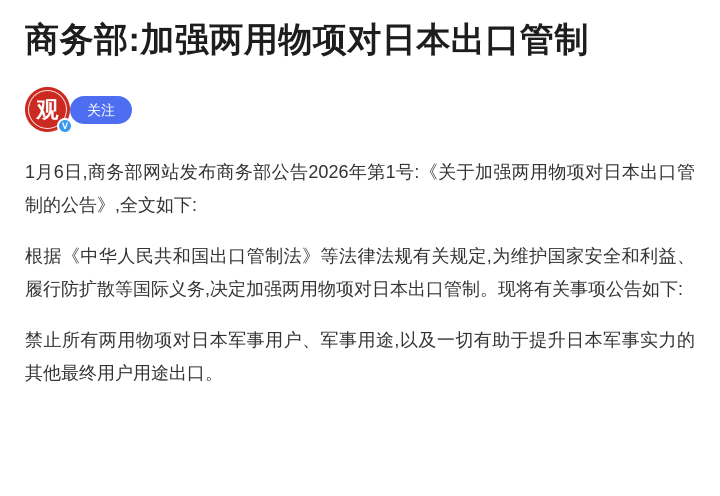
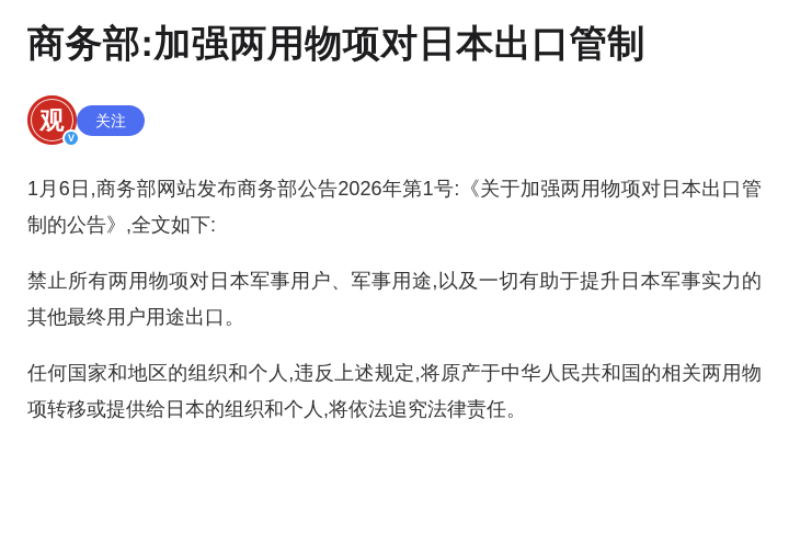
  商务部:加强两用物项对日本出口管制
  观
  V
  关注
  1月6日,商务部网站发布商务部公告2026年第1号:《关于加强两用物项对日本出口管制的公告》,全文如下:
- 根据《中华人民共和国出口管制法》等法律法规有关规定,为维护国家安全和利益、履行防扩散等国际义务,决定加强两用物项对日本出口管制。现将有关事项公告如下:
  禁止所有两用物项对日本军事用户、军事用途,以及一切有助于提升日本军事实力的其他最终用户用途出口。
+ 任何国家和地区的组织和个人,违反上述规定,将原产于中华人民共和国的相关两用物项转移或提供给日本的组织和个人,将依法追究法律责任。
